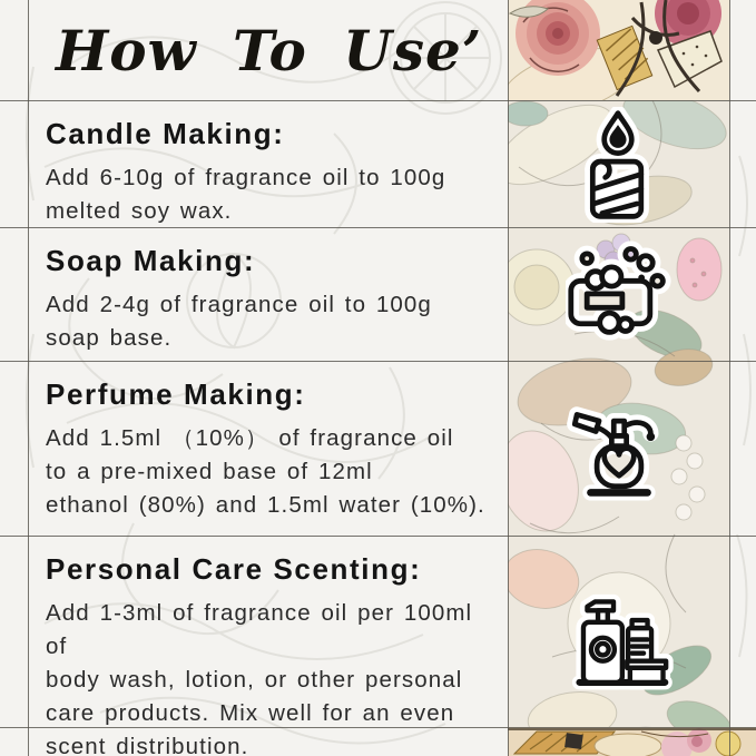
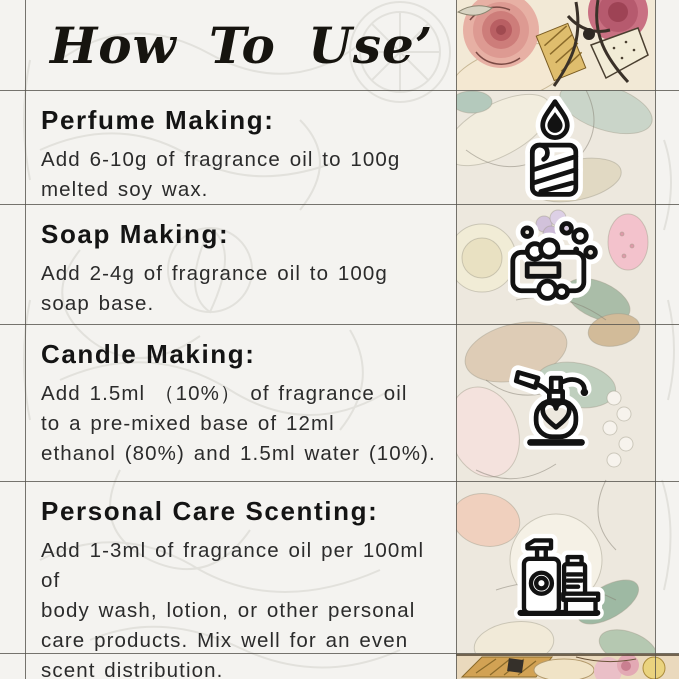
  How To Use’
- Candle Making:
+ Perfume Making:
  Add 6-10g of fragrance oil to 100g
  melted soy wax.
  Soap Making:
  Add 2-4g of fragrance oil to 100g
  soap base.
- Perfume Making:
+ Candle Making:
  Add 1.5ml （10%） of fragrance oil
  to a pre-mixed base of 12ml
  ethanol (80%) and 1.5ml water (10%).
  Personal Care Scenting:
  Add 1-3ml of fragrance oil per 100ml of
  body wash, lotion, or other personal
  care products. Mix well for an even
  scent distribution.
